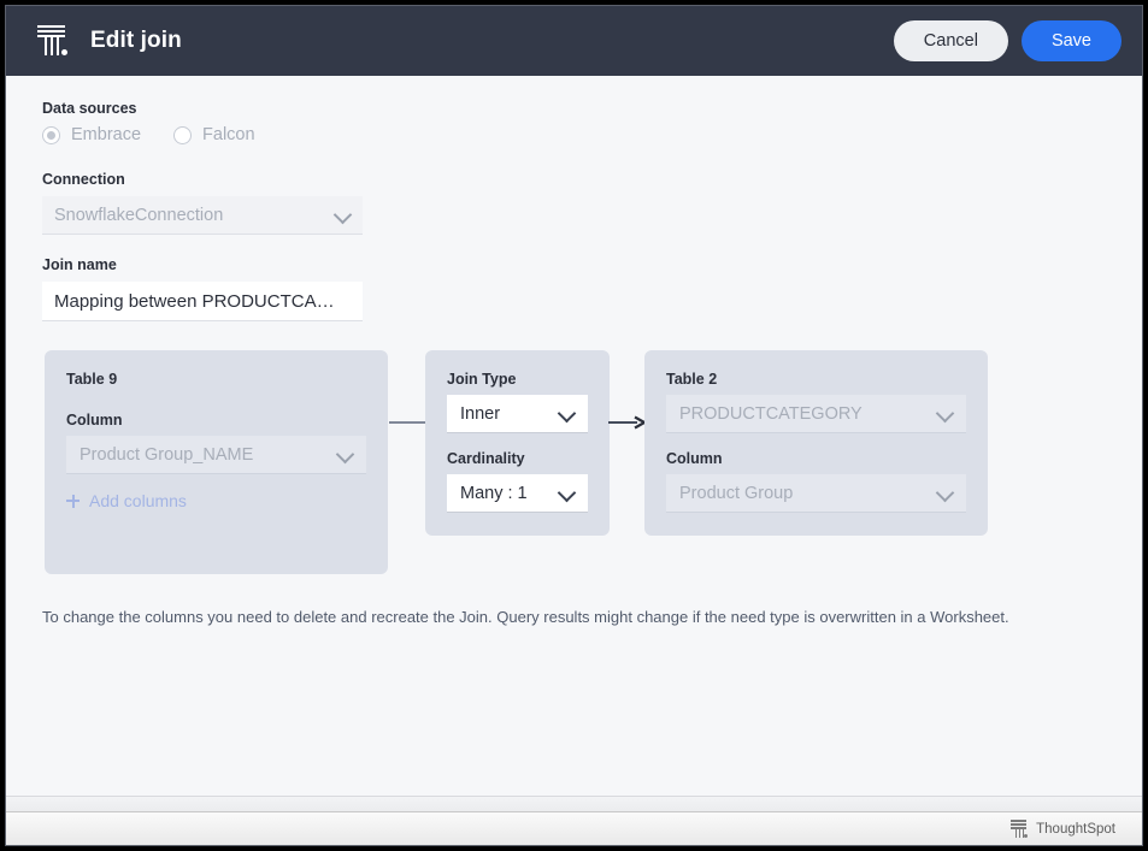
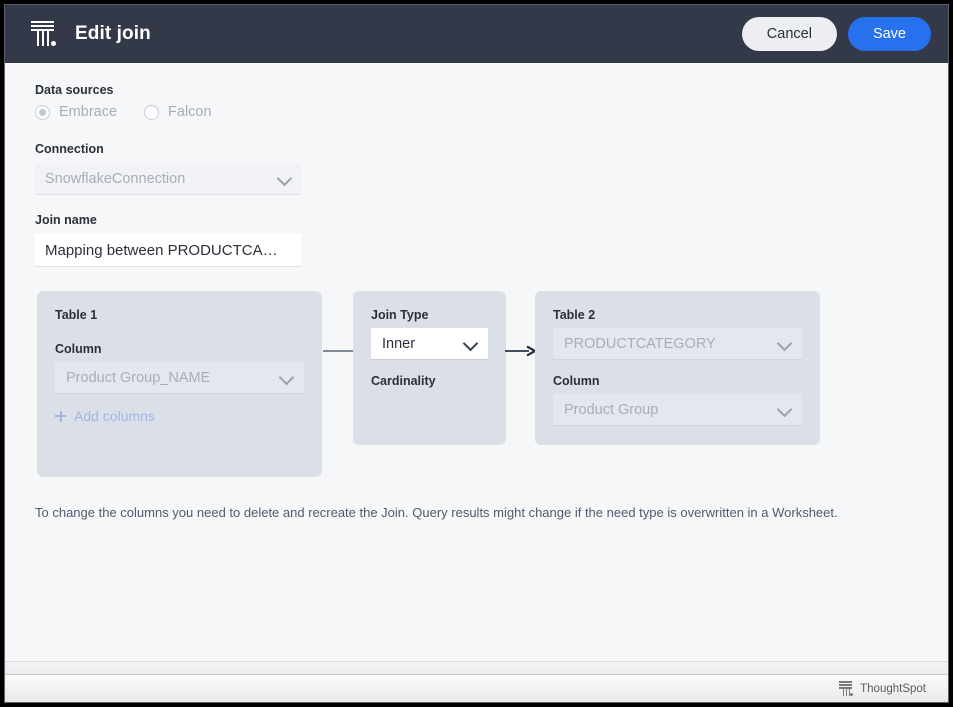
  Edit join
  Cancel
  Save
  Data sources
  Embrace
  Falcon
  Connection
  SnowflakeConnection
  Join name
  Mapping between PRODUCTCA…
- Table 9
+ Table 1
  Column
  Product Group_NAME
  Add columns
  Join Type
  Inner
  Cardinality
- Many : 1
  Table 2
  PRODUCTCATEGORY
  Column
  Product Group
  To change the columns you need to delete and recreate the Join. Query results might change if the need type is overwritten in a Worksheet.
  ThoughtSpot
